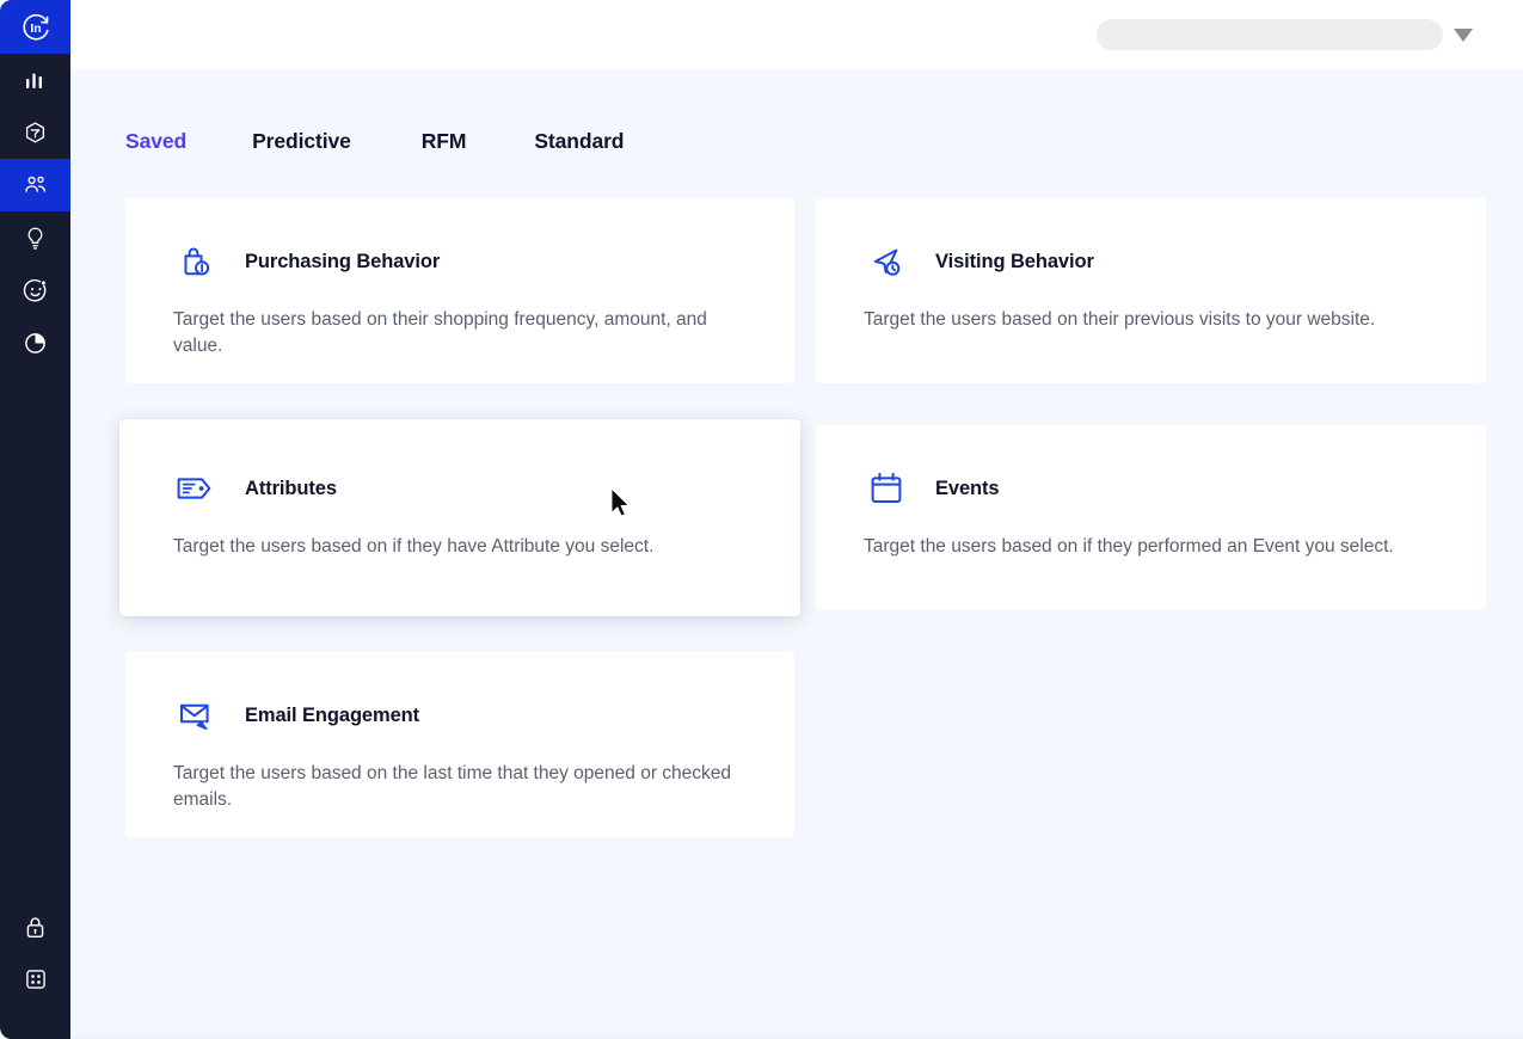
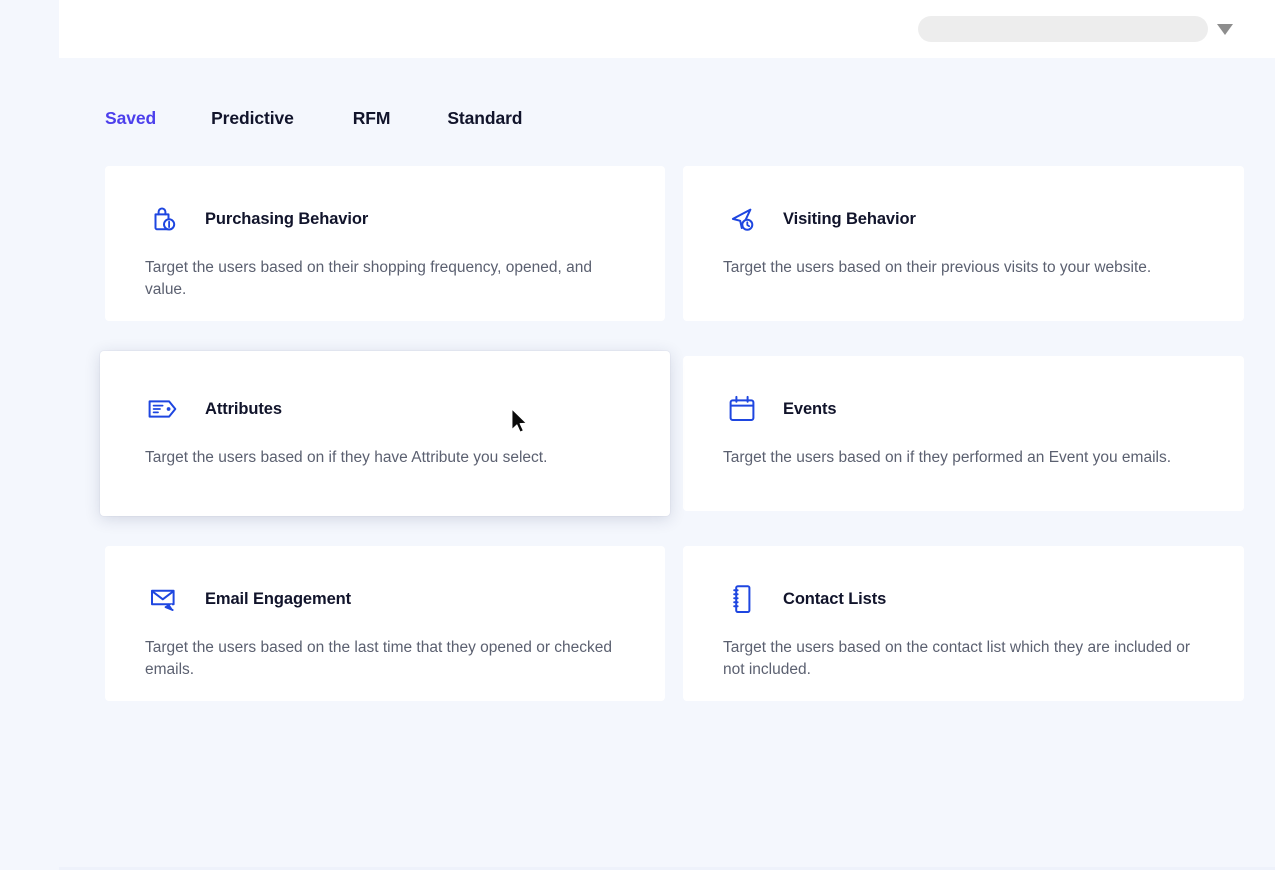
- In
  Saved
  Predictive
  RFM
  Standard
  Purchasing Behavior
- Target the users based on their shopping frequency, amount, and value.
+ Target the users based on their shopping frequency, opened, and value.
  Visiting Behavior
  Target the users based on their previous visits to your website.
  Attributes
  Target the users based on if they have Attribute you select.
  Events
- Target the users based on if they performed an Event you select.
+ Target the users based on if they performed an Event you emails.
  Email Engagement
  Target the users based on the last time that they opened or checked emails.
+ Contact Lists
+ Target the users based on the contact list which they are included or not included.
